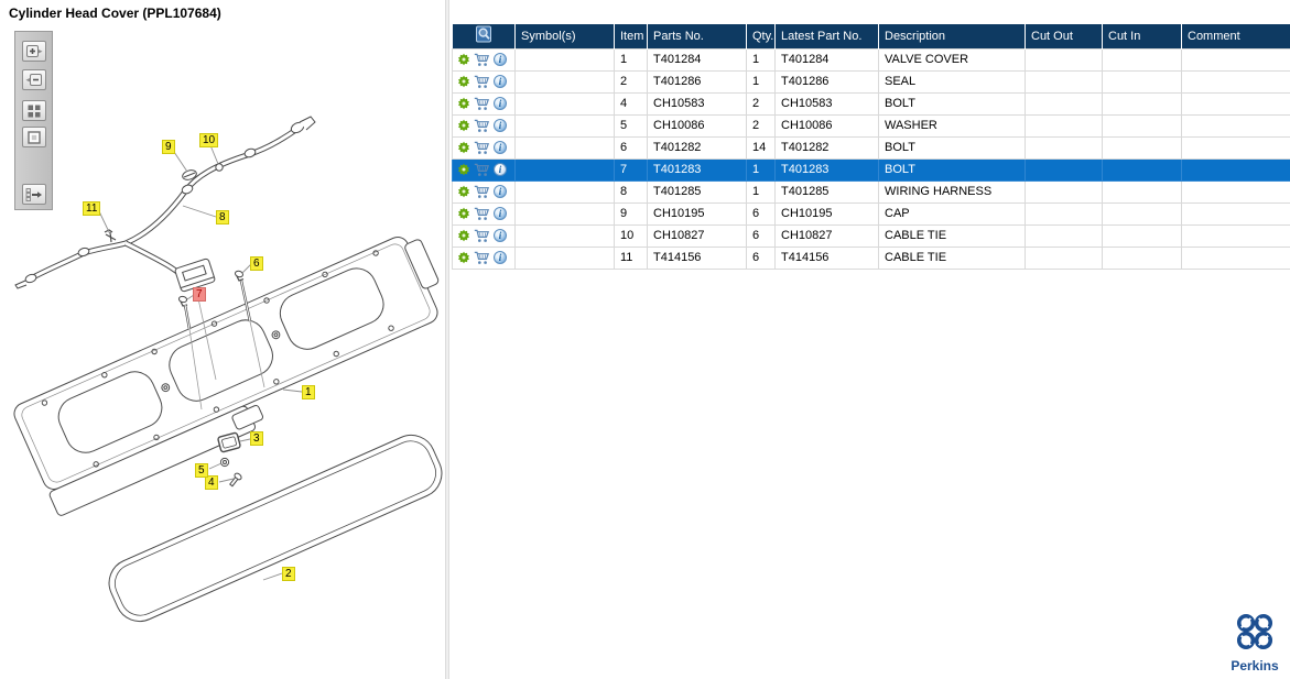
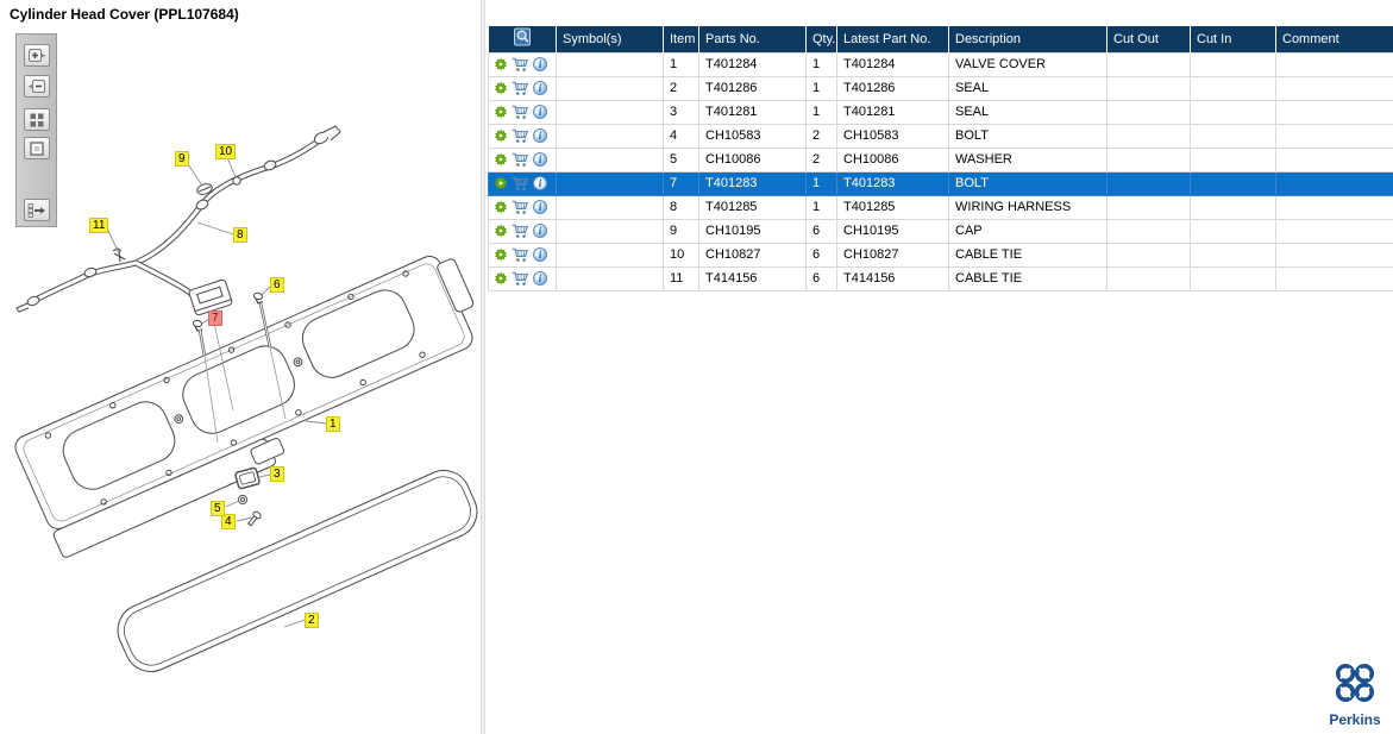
  Cylinder Head Cover (PPL107684)
  1
  2
  3
  4
  5
  6
  7
  8
  9
  10
  11
  	Symbol(s)	Item	Parts No.	Qty.	Latest Part No.	Description	Cut Out	Cut In	Comment
  i		1	T401284	1	T401284	VALVE COVER
  i		2	T401286	1	T401286	SEAL
+ i		3	T401281	1	T401281	SEAL
  i		4	CH10583	2	CH10583	BOLT
  i		5	CH10086	2	CH10086	WASHER
- i		6	T401282	14	T401282	BOLT
  i		7	T401283	1	T401283	BOLT
  i		8	T401285	1	T401285	WIRING HARNESS
  i		9	CH10195	6	CH10195	CAP
  i		10	CH10827	6	CH10827	CABLE TIE
  i		11	T414156	6	T414156	CABLE TIE
  Perkins
